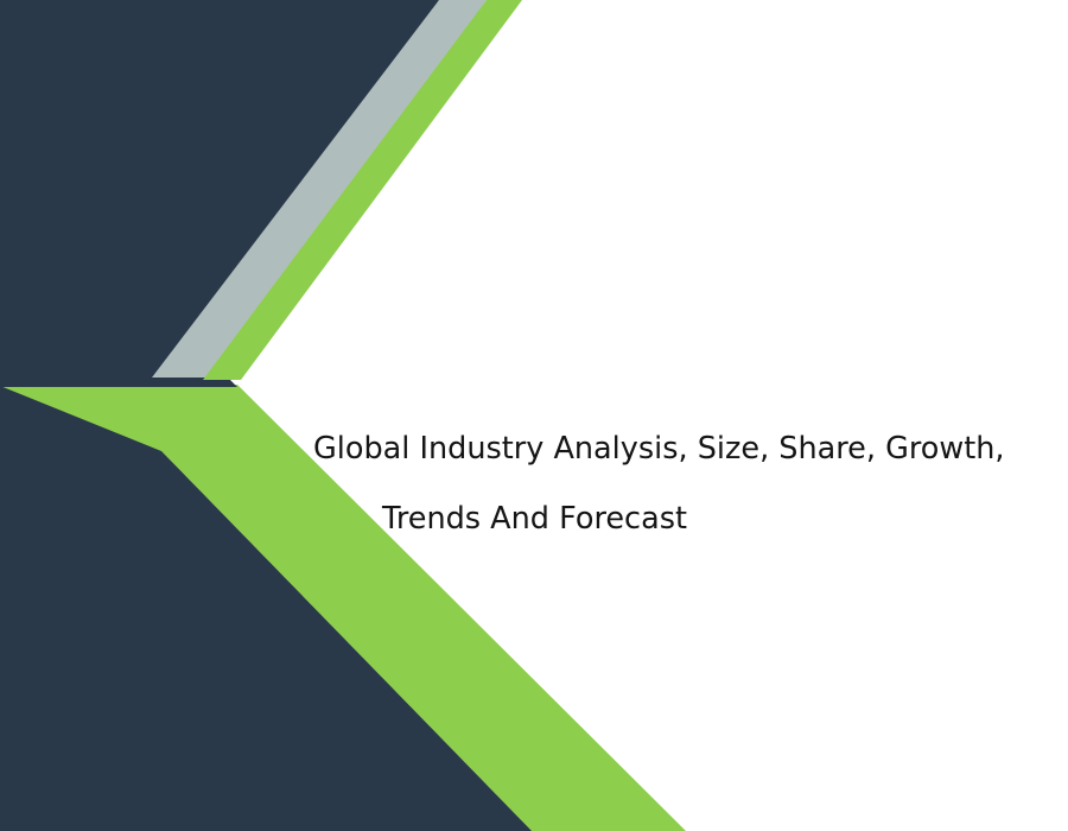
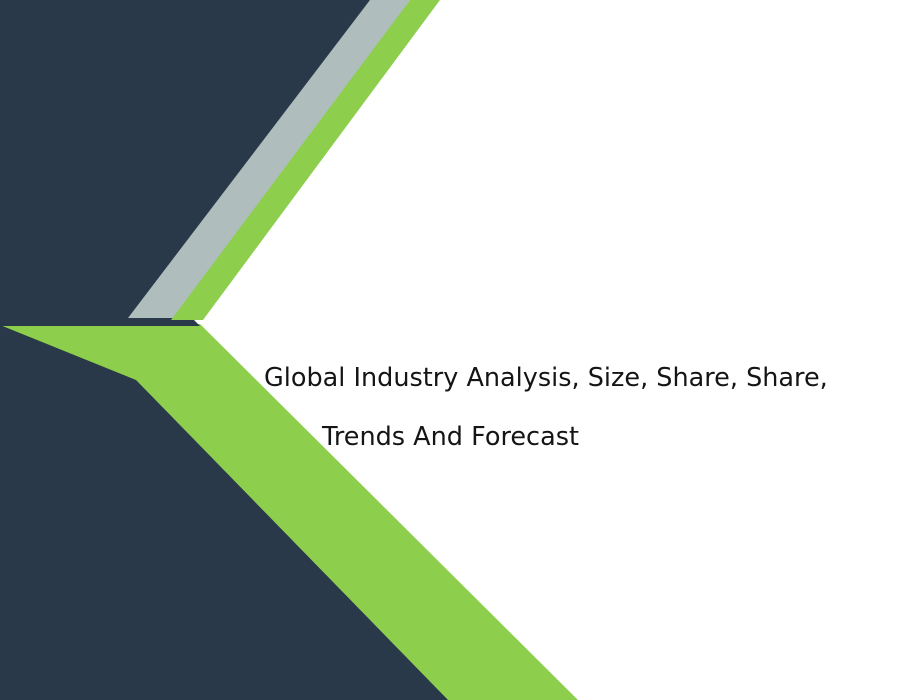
- Global Industry Analysis, Size, Share, Growth,
+ Global Industry Analysis, Size, Share, Share,
  Trends And Forecast
